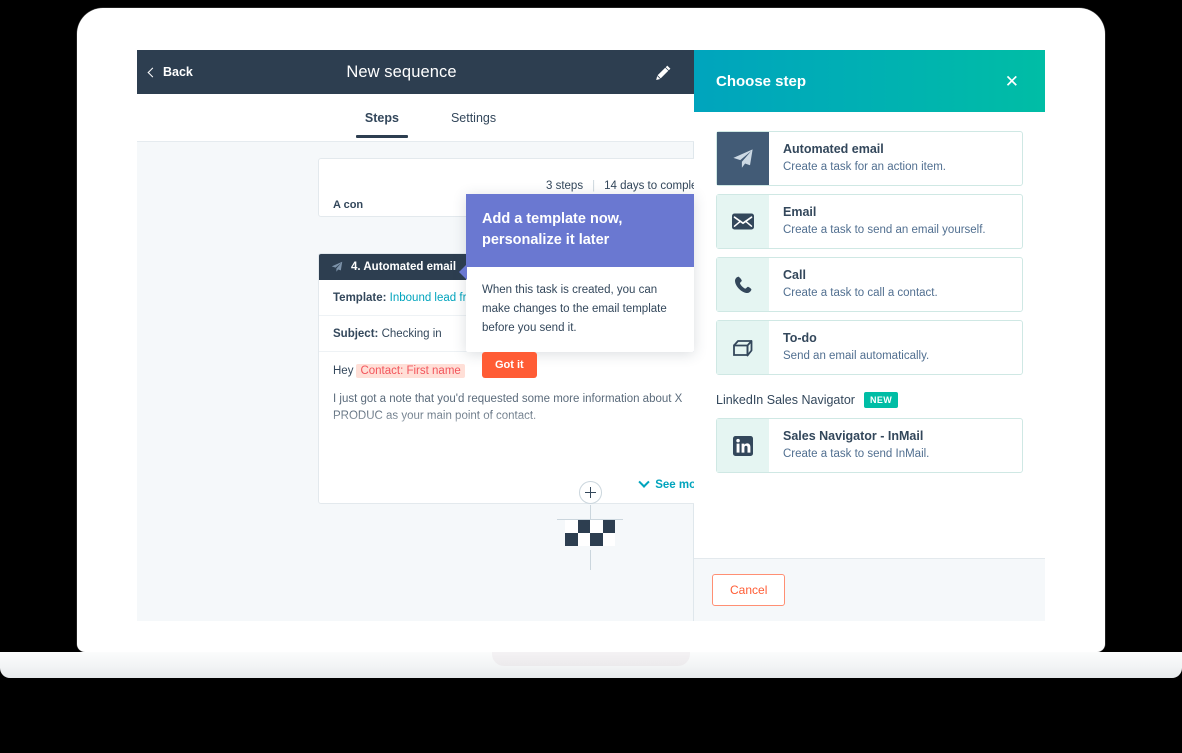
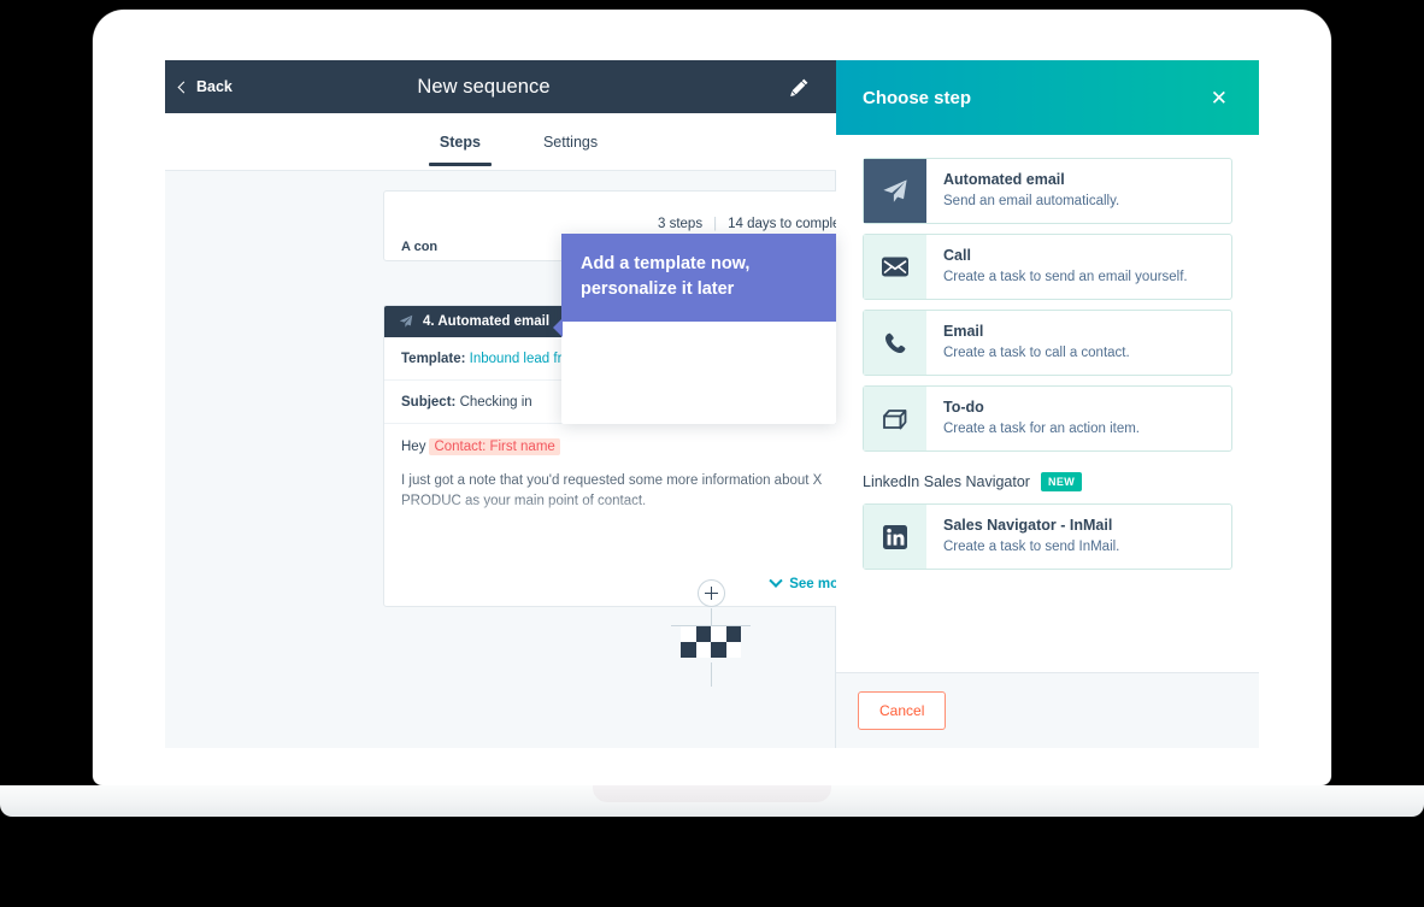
  New sequence
  Back
  Steps
  Settings
  3 steps
  |
  14 days to compl
  A con
  4. Automated email
  Template: Inbound lead fr
  Subject: Checking in
  Hey Contact: First name
  See mo
  Add a template now, personalize it later
- When this task is created, you can make changes to the email template before you send it.
- Got it
  Choose step
  ✕
  Automated email
- Create a task for an action item.
+ Send an email automatically.
- Email
+ Call
  Create a task to send an email yourself.
- Call
+ Email
  Create a task to call a contact.
  To-do
- Send an email automatically.
+ Create a task for an action item.
  LinkedIn Sales Navigator
  NEW
  Sales Navigator - InMail
  Create a task to send InMail.
  Cancel
